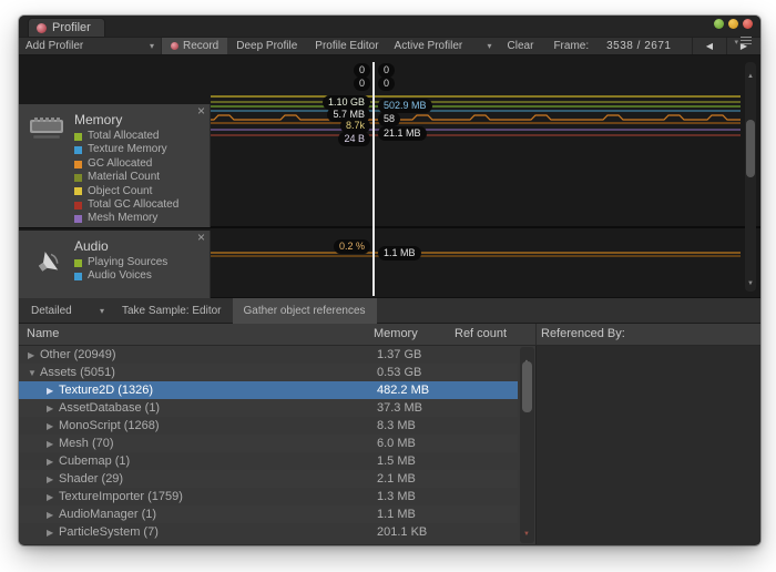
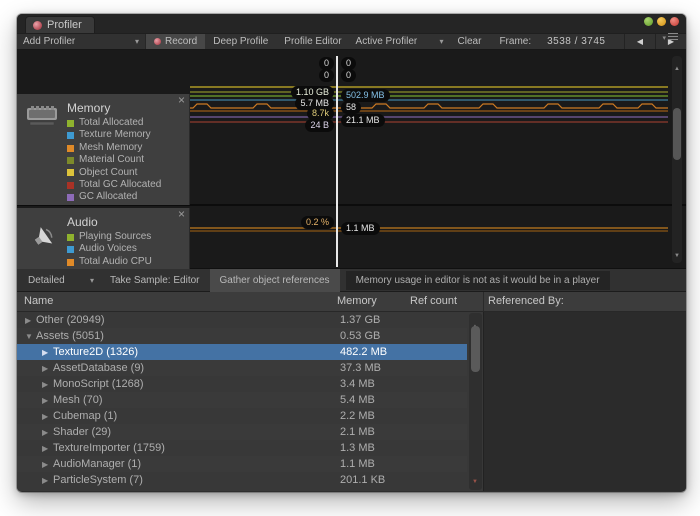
  Profiler
  Add Profiler
  Record
  Deep Profile
  Profile Editor
  Active Profiler
  Clear
  Frame:
- 3538 / 2671
+ 3538 / 3745
  0
  0
  1.10 GB
  5.7 MB
  8.7k
  24 B
  0
  0
  502.9 MB
  58
  21.1 MB
  0.2 %
  1.1 MB
  Memory
  Total Allocated
  Texture Memory
- GC Allocated
+ Mesh Memory
  Material Count
  Object Count
  Total GC Allocated
- Mesh Memory
+ GC Allocated
  Audio
  Playing Sources
  Audio Voices
+ Total Audio CPU
  Detailed
  Take Sample: Editor
  Gather object references
+ Memory usage in editor is not as it would be in a player
  Name
  Memory
  Ref count
  Referenced By:
  ▶
  Other (20949)
  1.37 GB
  ▼
  Assets (5051)
  0.53 GB
  ▶
  Texture2D (1326)
  482.2 MB
  ▶
- AssetDatabase (1)
+ AssetDatabase (9)
  37.3 MB
  ▶
  MonoScript (1268)
- 8.3 MB
+ 3.4 MB
  ▶
  Mesh (70)
- 6.0 MB
+ 5.4 MB
  ▶
  Cubemap (1)
- 1.5 MB
+ 2.2 MB
  ▶
  Shader (29)
  2.1 MB
  ▶
  TextureImporter (1759)
  1.3 MB
  ▶
  AudioManager (1)
  1.1 MB
  ▶
  ParticleSystem (7)
  201.1 KB
